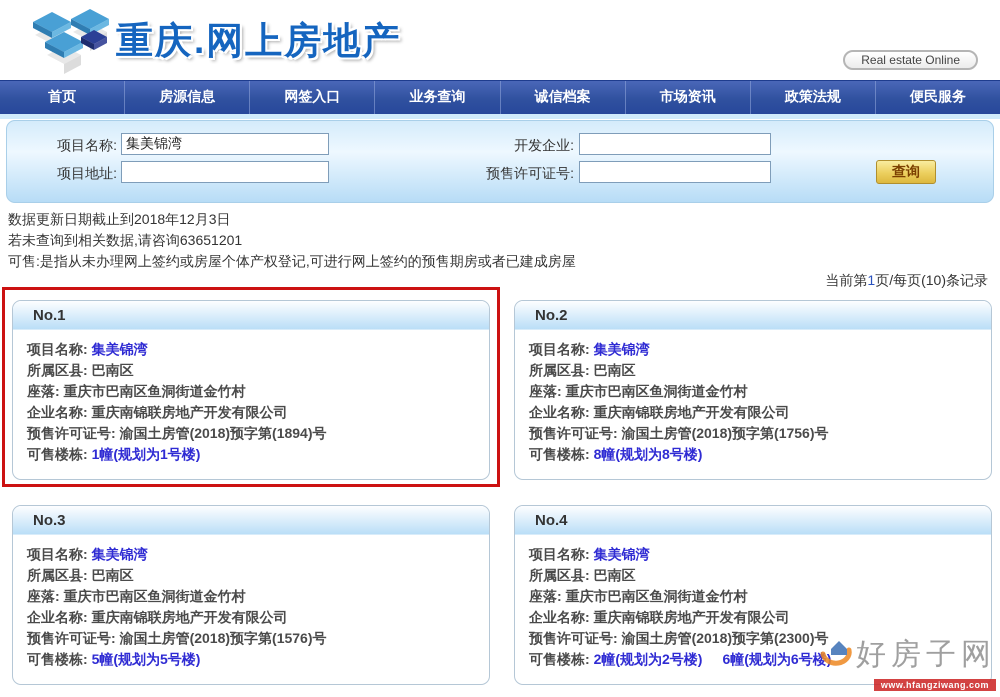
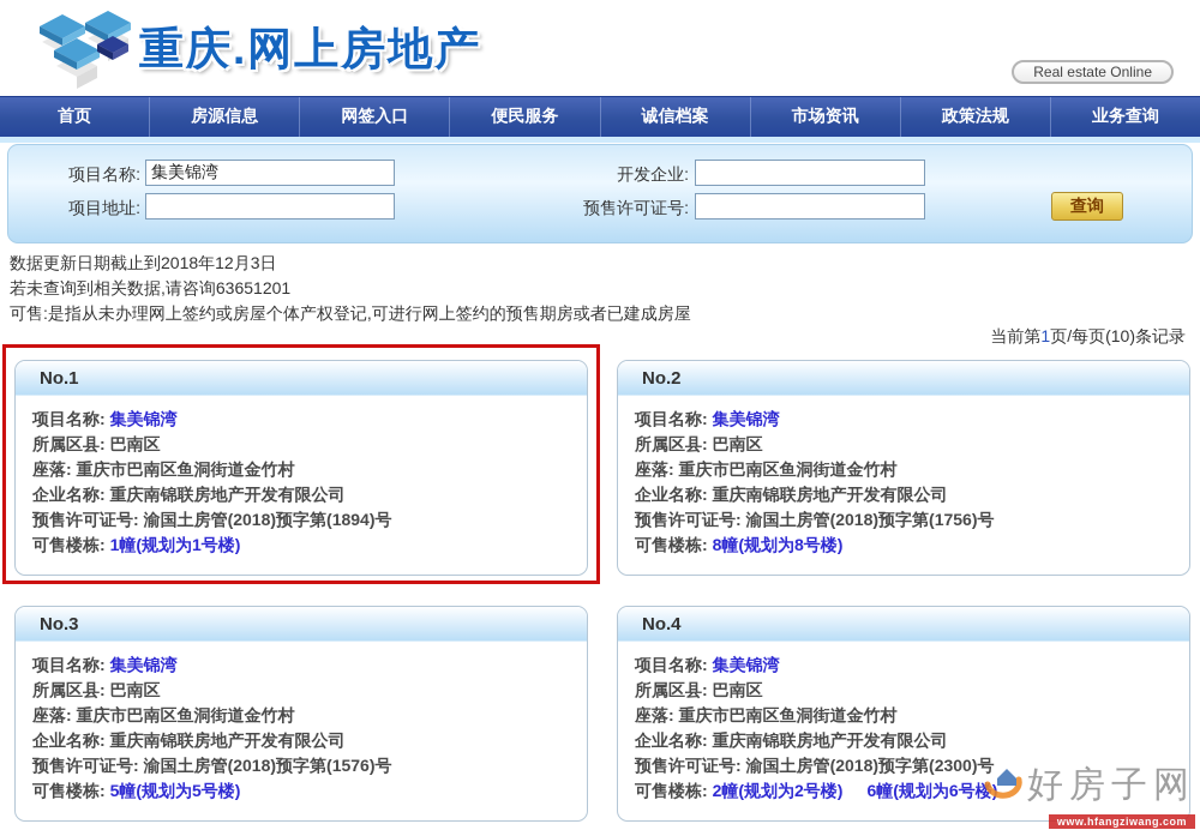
  重庆.网上房地产
  Real estate Online
  首页
  房源信息
  网签入口
- 业务查询
+ 便民服务
  诚信档案
  市场资讯
  政策法规
- 便民服务
+ 业务查询
  项目名称:
  集美锦湾
  项目地址:
  开发企业:
  预售许可证号:
  查询
  数据更新日期截止到2018年12月3日
  若未查询到相关数据,请咨询63651201
  可售:是指从未办理网上签约或房屋个体产权登记,可进行网上签约的预售期房或者已建成房屋
  当前第1页/每页(10)条记录
  No.1
  项目名称: 集美锦湾
  所属区县: 巴南区
  座落: 重庆市巴南区鱼洞街道金竹村
  企业名称: 重庆南锦联房地产开发有限公司
  预售许可证号: 渝国土房管(2018)预字第(1894)号
  可售楼栋: 1幢(规划为1号楼)
  No.2
  项目名称: 集美锦湾
  所属区县: 巴南区
  座落: 重庆市巴南区鱼洞街道金竹村
  企业名称: 重庆南锦联房地产开发有限公司
  预售许可证号: 渝国土房管(2018)预字第(1756)号
  可售楼栋: 8幢(规划为8号楼)
  No.3
  项目名称: 集美锦湾
  所属区县: 巴南区
  座落: 重庆市巴南区鱼洞街道金竹村
  企业名称: 重庆南锦联房地产开发有限公司
  预售许可证号: 渝国土房管(2018)预字第(1576)号
  可售楼栋: 5幢(规划为5号楼)
  No.4
  项目名称: 集美锦湾
  所属区县: 巴南区
  座落: 重庆市巴南区鱼洞街道金竹村
  企业名称: 重庆南锦联房地产开发有限公司
  预售许可证号: 渝国土房管(2018)预字第(2300)号
  可售楼栋: 2幢(规划为2号楼) 6幢(规划为6号楼)
  好房子网
  www.hfangziwang.com
